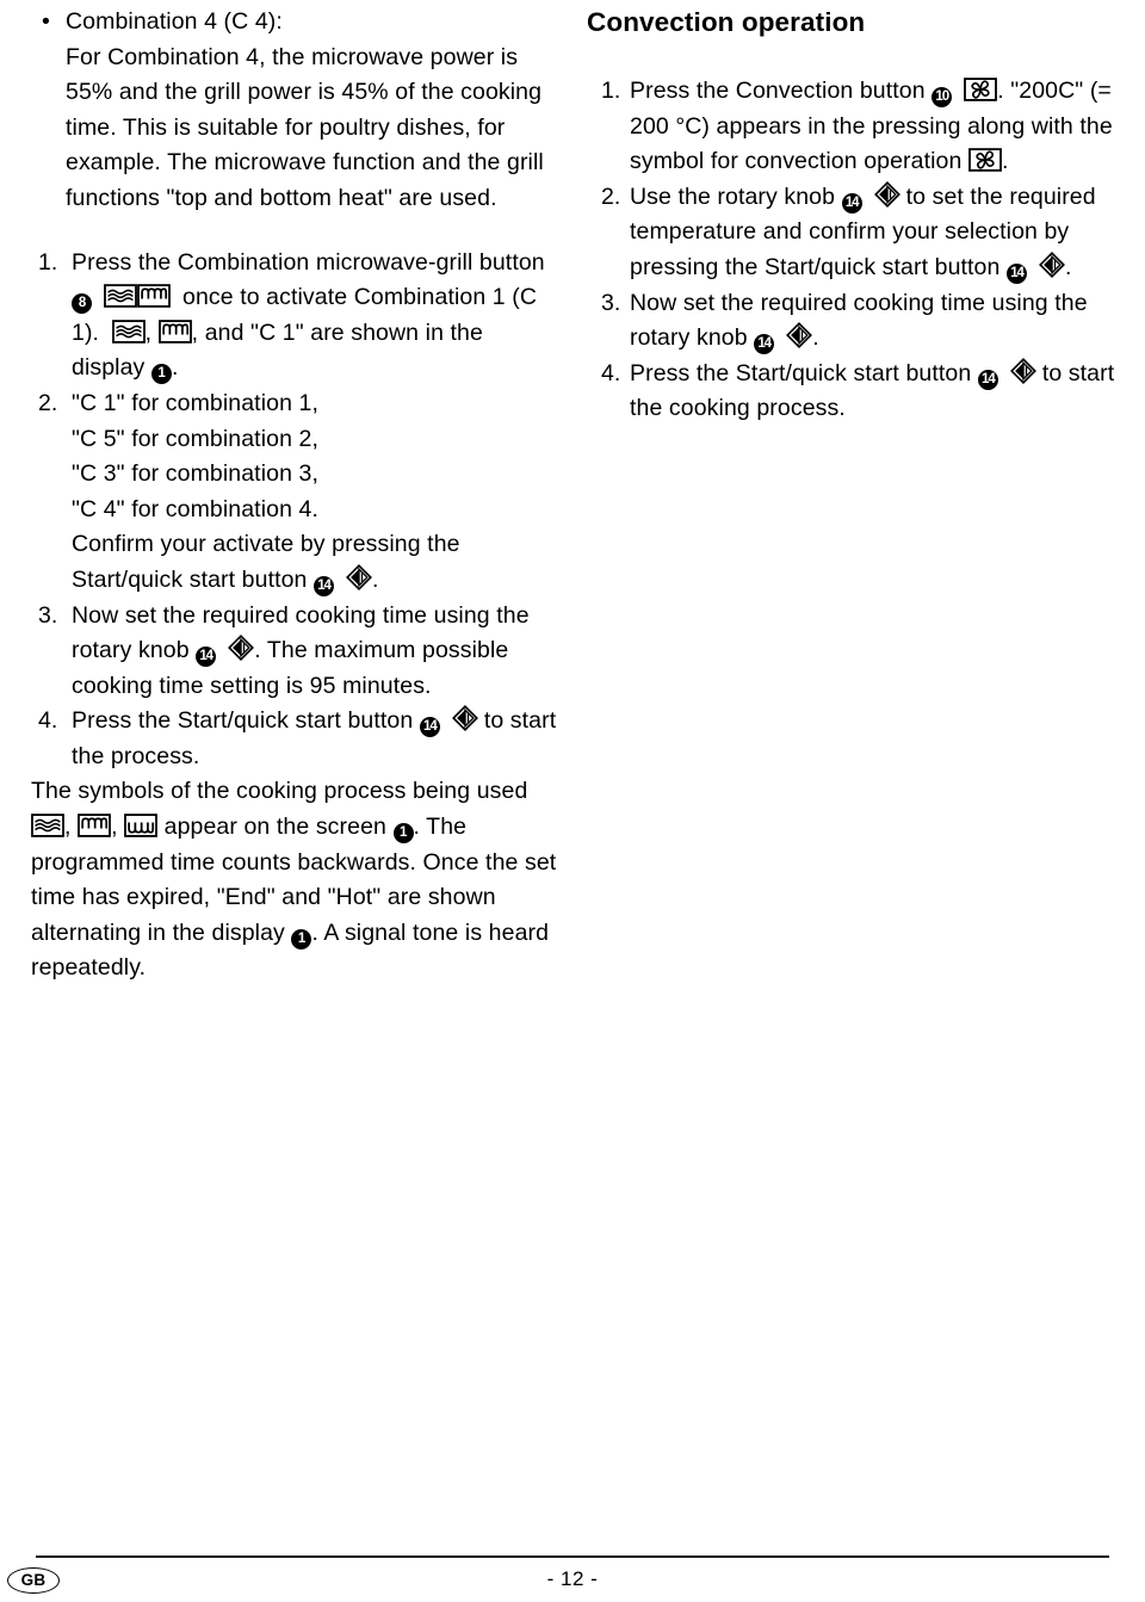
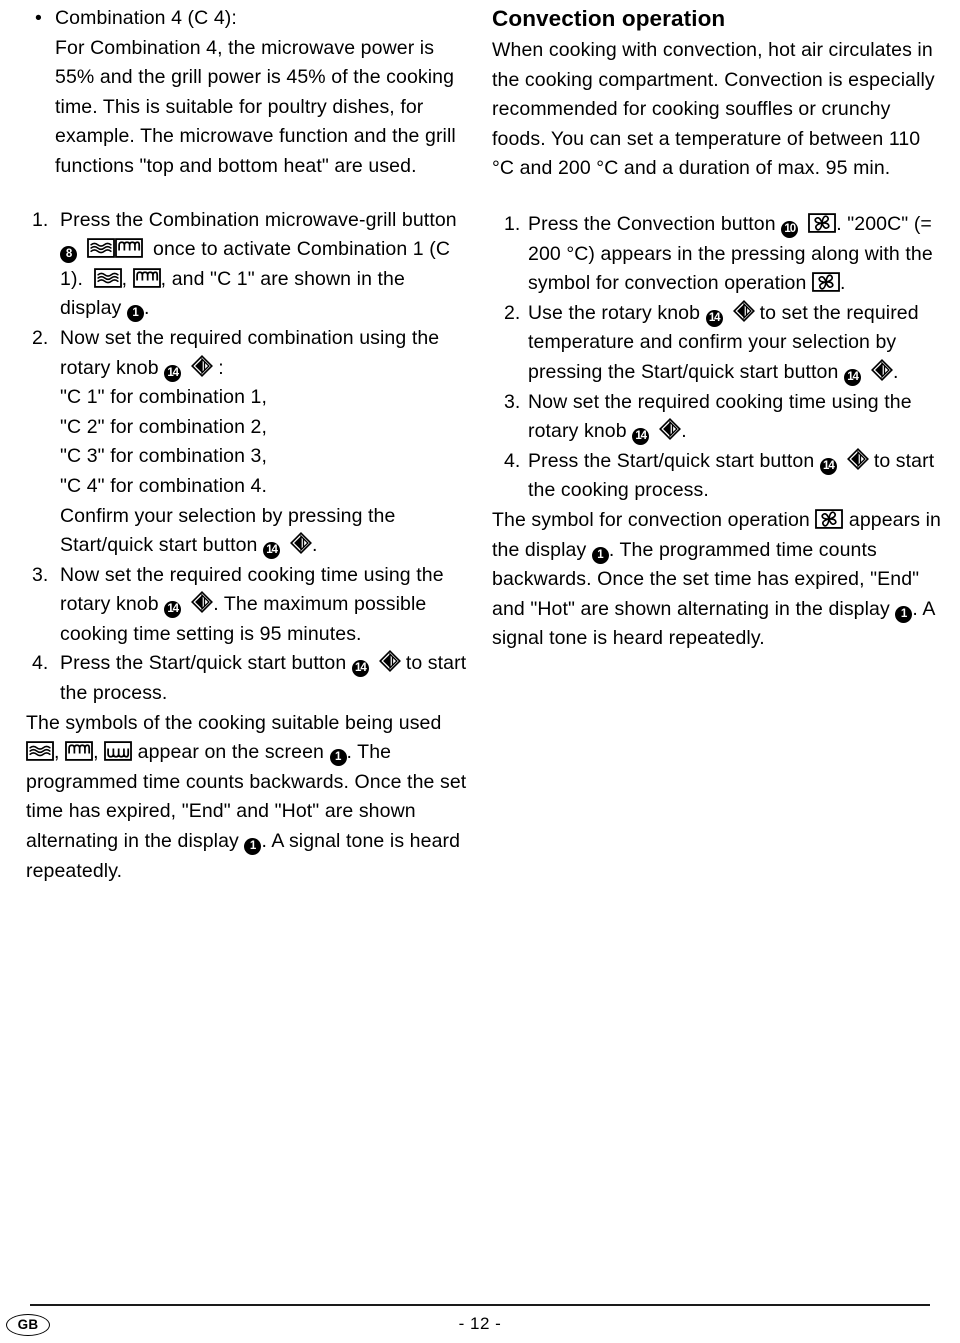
  •
  Combination 4 (C 4):
  For Combination 4, the microwave power is 55% and the grill power is 45% of the cooking time. This is suitable for poultry dishes, for example. The microwave function and the grill functions "top and bottom heat" are used.
  1.
  Press the Combination microwave-grill button 8 once to activate Combination 1 (C 1). , , and "C 1" are shown in the display 1 .
  2.
+ Now set the required combination using the rotary knob 14 :
  "C 1" for combination 1,
- "C 5" for combination 2,
+ "C 2" for combination 2,
  "C 3" for combination 3,
  "C 4" for combination 4.
- Confirm your activate by pressing the Start/quick start button 14 .
+ Confirm your selection by pressing the Start/quick start button 14 .
  3.
  Now set the required cooking time using the rotary knob 14 . The maximum possible cooking time setting is 95 minutes.
  4.
  Press the Start/quick start button 14 to start the process.
- The symbols of the cooking process being used , , appear on the screen 1 . The programmed time counts backwards. Once the set time has expired, "End" and "Hot" are shown alternating in the display 1 . A signal tone is heard repeatedly.
+ The symbols of the cooking suitable being used , , appear on the screen 1 . The programmed time counts backwards. Once the set time has expired, "End" and "Hot" are shown alternating in the display 1 . A signal tone is heard repeatedly.
  Convection operation
+ When cooking with convection, hot air circulates in the cooking compartment. Convection is especially recommended for cooking souffles or crunchy foods. You can set a temperature of between 110 °C and 200 °C and a duration of max. 95 min.
  1.
  Press the Convection button 10 . "200C" (= 200 °C) appears in the pressing along with the symbol for convection operation .
  2.
  Use the rotary knob 14 to set the required temperature and confirm your selection by pressing the Start/quick start button 14 .
  3.
  Now set the required cooking time using the rotary knob 14 .
  4.
  Press the Start/quick start button 14 to start the cooking process.
+ The symbol for convection operation appears in the display 1 . The programmed time counts backwards. Once the set time has expired, "End" and "Hot" are shown alternating in the display 1 . A signal tone is heard repeatedly.
  GB
  - 12 -
